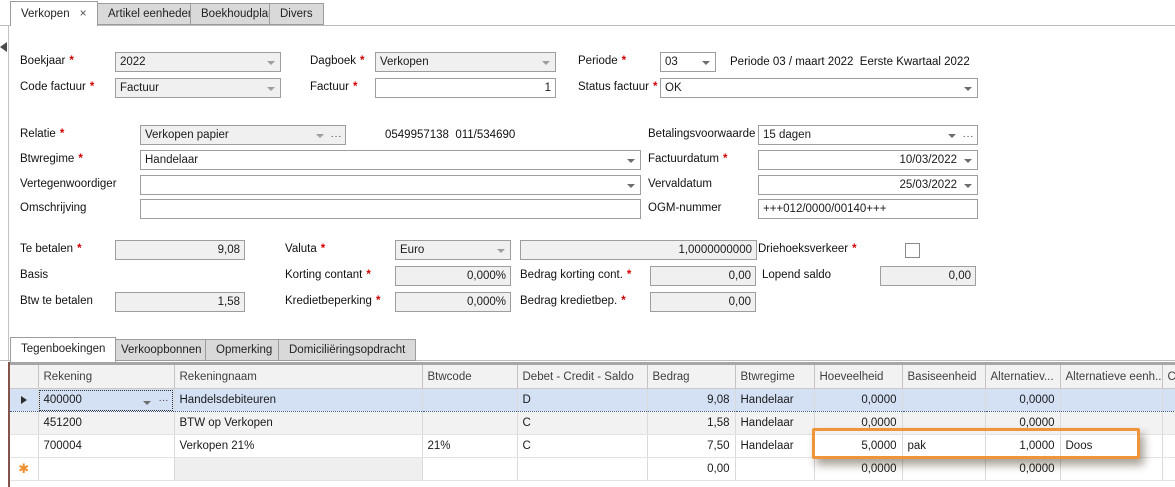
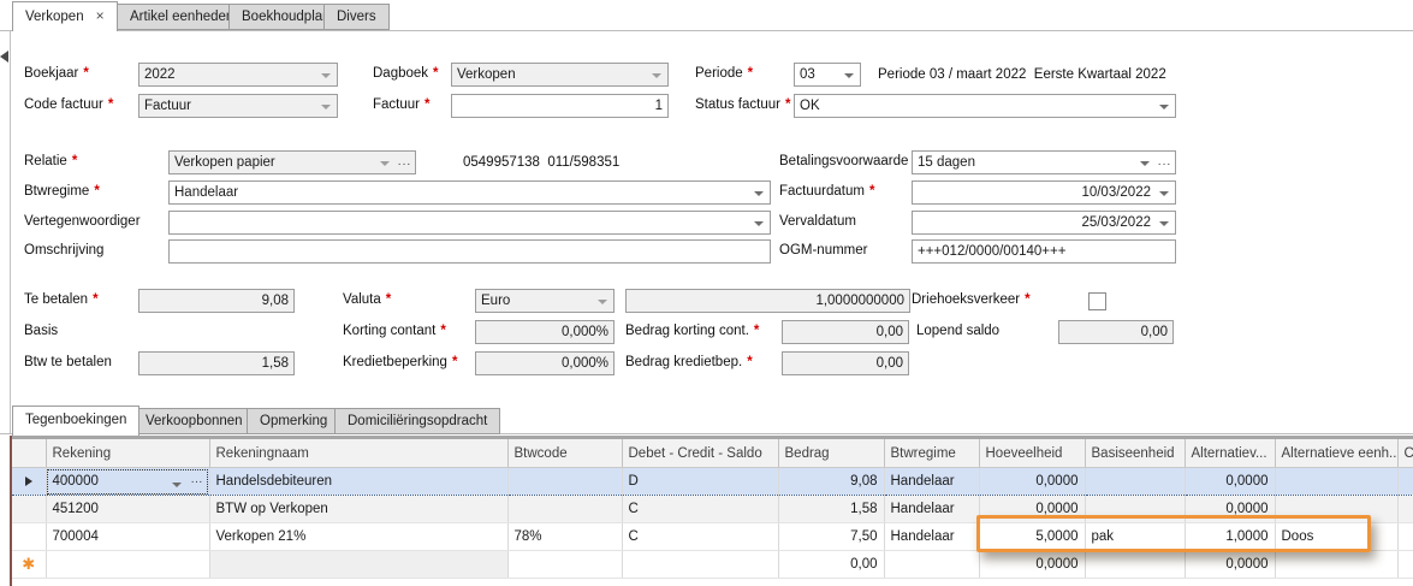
  Verkopen ×
  Artikel eenhede
  Boekhoudpla
  Divers
  Boekjaar *
  2022
  Dagboek *
  Verkopen
  Periode *
  03
  Periode 03 / maart 2022 Eerste Kwartaal 2022
  Code factuur *
  Factuur
  Factuur *
  1
  Status factuur *
  OK
  Relatie *
  Verkopen papier
  ···
- 0549957138 011/534690
+ 0549957138 011/598351
  Betalingsvoorwaarde
  15 dagen
  ···
  Btwregime *
  Handelaar
  Factuurdatum *
  10/03/2022
  Vertegenwoordiger
  Vervaldatum
  25/03/2022
  Omschrijving
  OGM-nummer
  +++012/0000/00140+++
  Te betalen *
  9,08
  Valuta *
  Euro
  1,0000000000
  Driehoeksverkeer *
  Basis
  Korting contant *
  0,000%
  Bedrag korting cont. *
  0,00
  Lopend saldo
  0,00
  Btw te betalen
  1,58
  Kredietbeperking *
  0,000%
  Bedrag kredietbep. *
  0,00
  Tegenboekingen
  Verkoopbonnen
  Opmerking
  Domiciliëringsopdracht
  	Rekening	Rekeningnaam	Btwcode	Debet - Credit - Saldo	Bedrag	Btwregime	Hoeveelheid	Basiseenheid	Alternatiev...	Alternatieve eenh..	C
  	400000 ···	Handelsdebiteuren		D	9,08	Handelaar	0,0000		0,0000
  	451200	BTW op Verkopen		C	1,58	Handelaar	0,0000		0,0000
- 	700004	Verkopen 21%	21%	C	7,50	Handelaar	5,0000	pak	1,0000	Doos
+ 	700004	Verkopen 21%	78%	C	7,50	Handelaar	5,0000	pak	1,0000	Doos
  ✱					0,00		0,0000		0,0000
